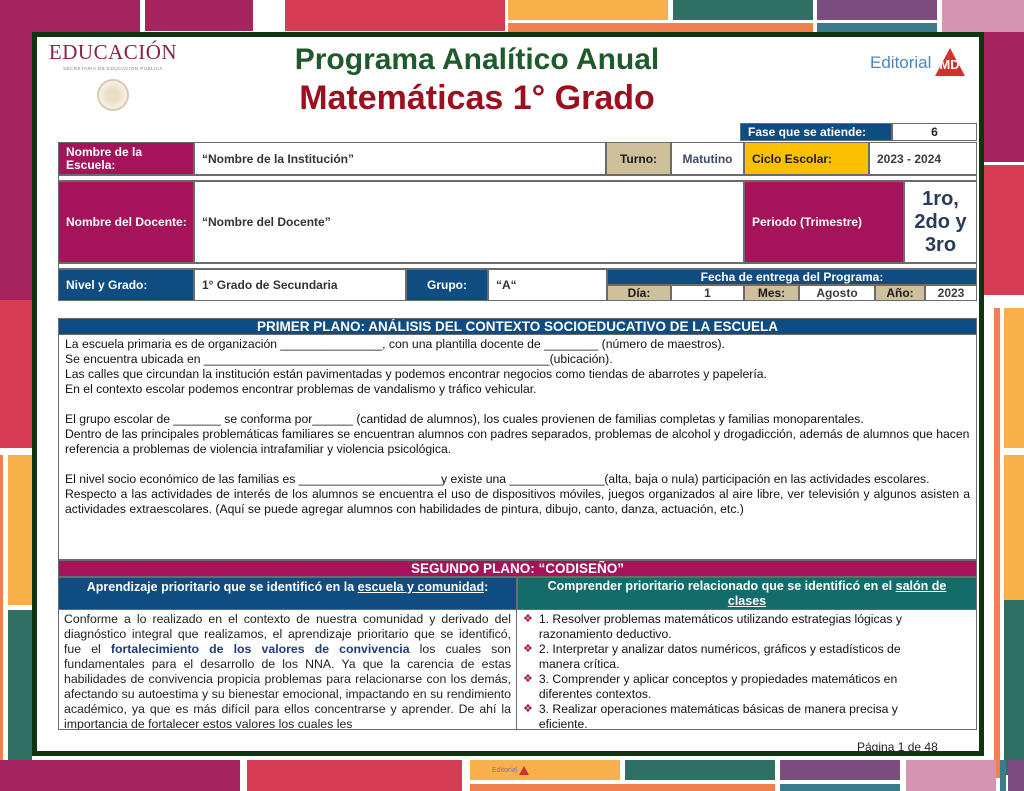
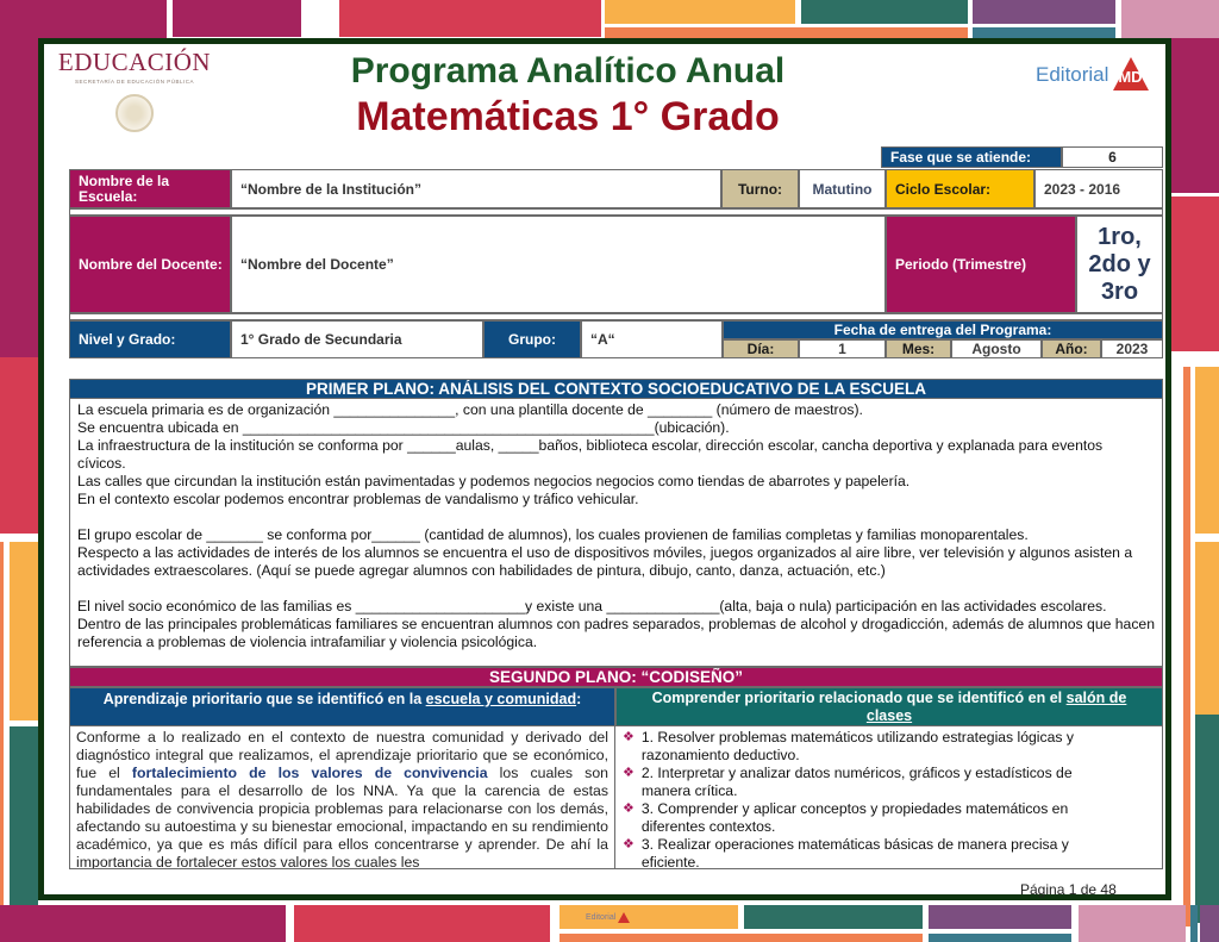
  EDUCACIÓN
  Programa Analítico Anual
  Matemáticas 1° Grado
  Editorial
  MD
  Fase que se atiende:
  6
  Nombre de la Escuela:
  “Nombre de la Institución”
  Turno:
  Matutino
  Ciclo Escolar:
- 2023 - 2024
+ 2023 - 2016
  Nombre del Docente:
  “Nombre del Docente”
  Periodo (Trimestre)
  1ro, 2do y 3ro
  Nivel y Grado:
  1° Grado de Secundaria
  Grupo:
  “A“
  Fecha de entrega del Programa:
  Día:
  1
  Mes:
  Agosto
  Año:
  2023
  PRIMER PLANO: ANÁLISIS DEL CONTEXTO SOCIOEDUCATIVO DE LA ESCUELA
  La escuela primaria es de organización _______________, con una plantilla docente de ________ (número de maestros).
  Se encuentra ubicada en ___________________________________________________(ubicación).
+ La infraestructura de la institución se conforma por ______aulas, _____baños, biblioteca escolar, dirección escolar, cancha deportiva y explanada para eventos cívicos.
- Las calles que circundan la institución están pavimentadas y podemos encontrar negocios como tiendas de abarrotes y papelería.
+ Las calles que circundan la institución están pavimentadas y podemos negocios negocios como tiendas de abarrotes y papelería.
  En el contexto escolar podemos encontrar problemas de vandalismo y tráfico vehicular.
  El grupo escolar de _______ se conforma por______ (cantidad de alumnos), los cuales provienen de familias completas y familias monoparentales.
- Dentro de las principales problemáticas familiares se encuentran alumnos con padres separados, problemas de alcohol y drogadicción, además de alumnos que hacen referencia a problemas de violencia intrafamiliar y violencia psicológica.
+ Respecto a las actividades de interés de los alumnos se encuentra el uso de dispositivos móviles, juegos organizados al aire libre, ver televisión y algunos asisten a actividades extraescolares. (Aquí se puede agregar alumnos con habilidades de pintura, dibujo, canto, danza, actuación, etc.)
  El nivel socio económico de las familias es _____________________y existe una ______________(alta, baja o nula) participación en las actividades escolares.
- Respecto a las actividades de interés de los alumnos se encuentra el uso de dispositivos móviles, juegos organizados al aire libre, ver televisión y algunos asisten a actividades extraescolares. (Aquí se puede agregar alumnos con habilidades de pintura, dibujo, canto, danza, actuación, etc.)
+ Dentro de las principales problemáticas familiares se encuentran alumnos con padres separados, problemas de alcohol y drogadicción, además de alumnos que hacen referencia a problemas de violencia intrafamiliar y violencia psicológica.
  SEGUNDO PLANO: “CODISEÑO”
  Aprendizaje prioritario que se identificó en la escuela y comunidad:
  Comprender prioritario relacionado que se identificó en el salón de clases
- Conforme a lo realizado en el contexto de nuestra comunidad y derivado del diagnóstico integral que realizamos, el aprendizaje prioritario que se identificó, fue el fortalecimiento de los valores de convivencia los cuales son fundamentales para el desarrollo de los NNA. Ya que la carencia de estas habilidades de convivencia propicia problemas para relacionarse con los demás, afectando su autoestima y su bienestar emocional, impactando en su rendimiento académico, ya que es más difícil para ellos concentrarse y aprender. De ahí la importancia de fortalecer estos valores los cuales les
+ Conforme a lo realizado en el contexto de nuestra comunidad y derivado del diagnóstico integral que realizamos, el aprendizaje prioritario que se económico, fue el fortalecimiento de los valores de convivencia los cuales son fundamentales para el desarrollo de los NNA. Ya que la carencia de estas habilidades de convivencia propicia problemas para relacionarse con los demás, afectando su autoestima y su bienestar emocional, impactando en su rendimiento académico, ya que es más difícil para ellos concentrarse y aprender. De ahí la importancia de fortalecer estos valores los cuales les
  ❖
  1. Resolver problemas matemáticos utilizando estrategias lógicas y razonamiento deductivo.
  ❖
  2. Interpretar y analizar datos numéricos, gráficos y estadísticos de manera crítica.
  ❖
  3. Comprender y aplicar conceptos y propiedades matemáticos en diferentes contextos.
  ❖
  3. Realizar operaciones matemáticas básicas de manera precisa y eficiente.
  Página 1 de 48
